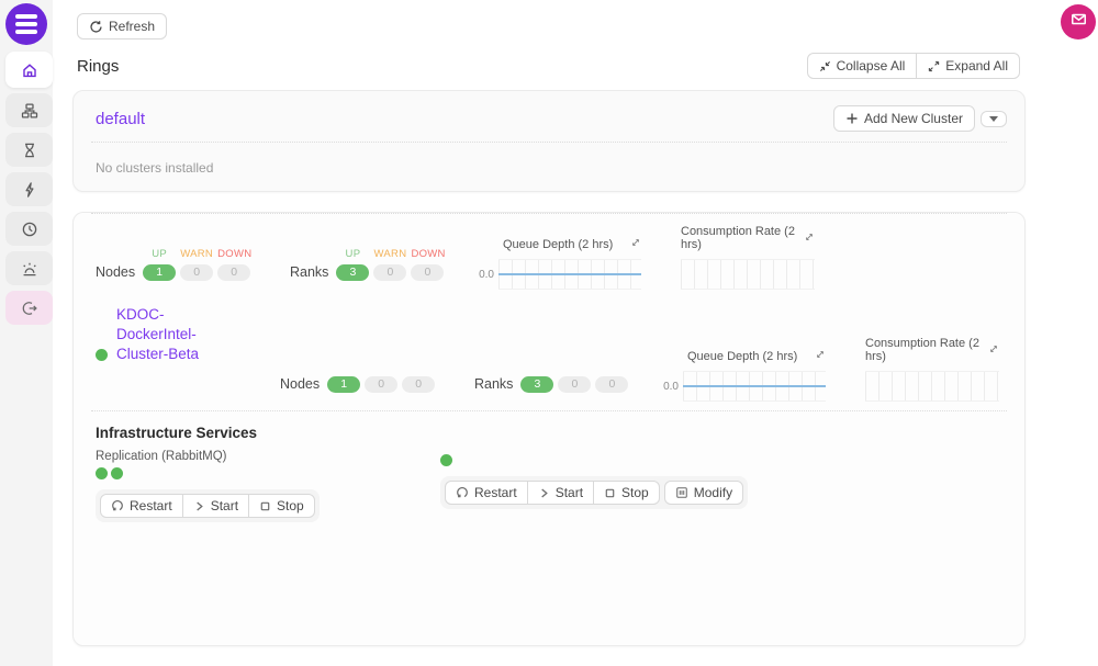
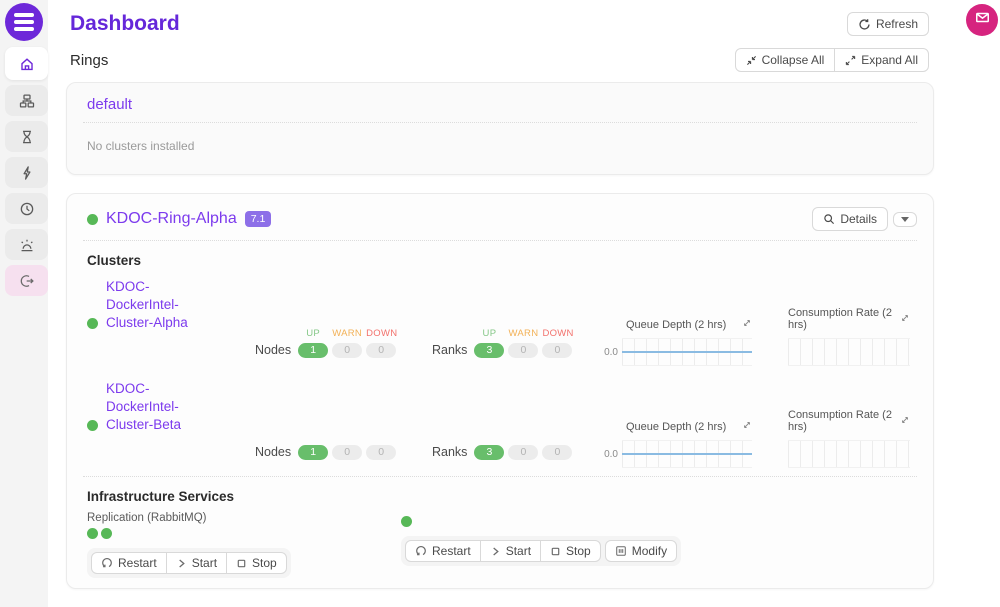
+ Dashboard
  Refresh
  Rings
  Collapse All
  Expand All
  default
- Add New Cluster
  No clusters installed
+ KDOC-Ring-Alpha
+ 7.1
+ Details
+ Clusters
+ KDOC-DockerIntel-Cluster-Alpha
  Nodes
  UP
  WARN
  DOWN
  1
  0
  0
  Ranks
  UP
  WARN
  DOWN
  3
  0
  0
  Queue Depth (2 hrs)
  0.0
  Consumption Rate (2 hrs)
  KDOC-DockerIntel-Cluster-Beta
  Nodes
  1
  0
  0
  Ranks
  3
  0
  0
  Queue Depth (2 hrs)
  0.0
  Consumption Rate (2 hrs)
  Infrastructure Services
  Replication (RabbitMQ)
  Restart
  Start
  Stop
  Restart
  Start
  Stop
  Modify
